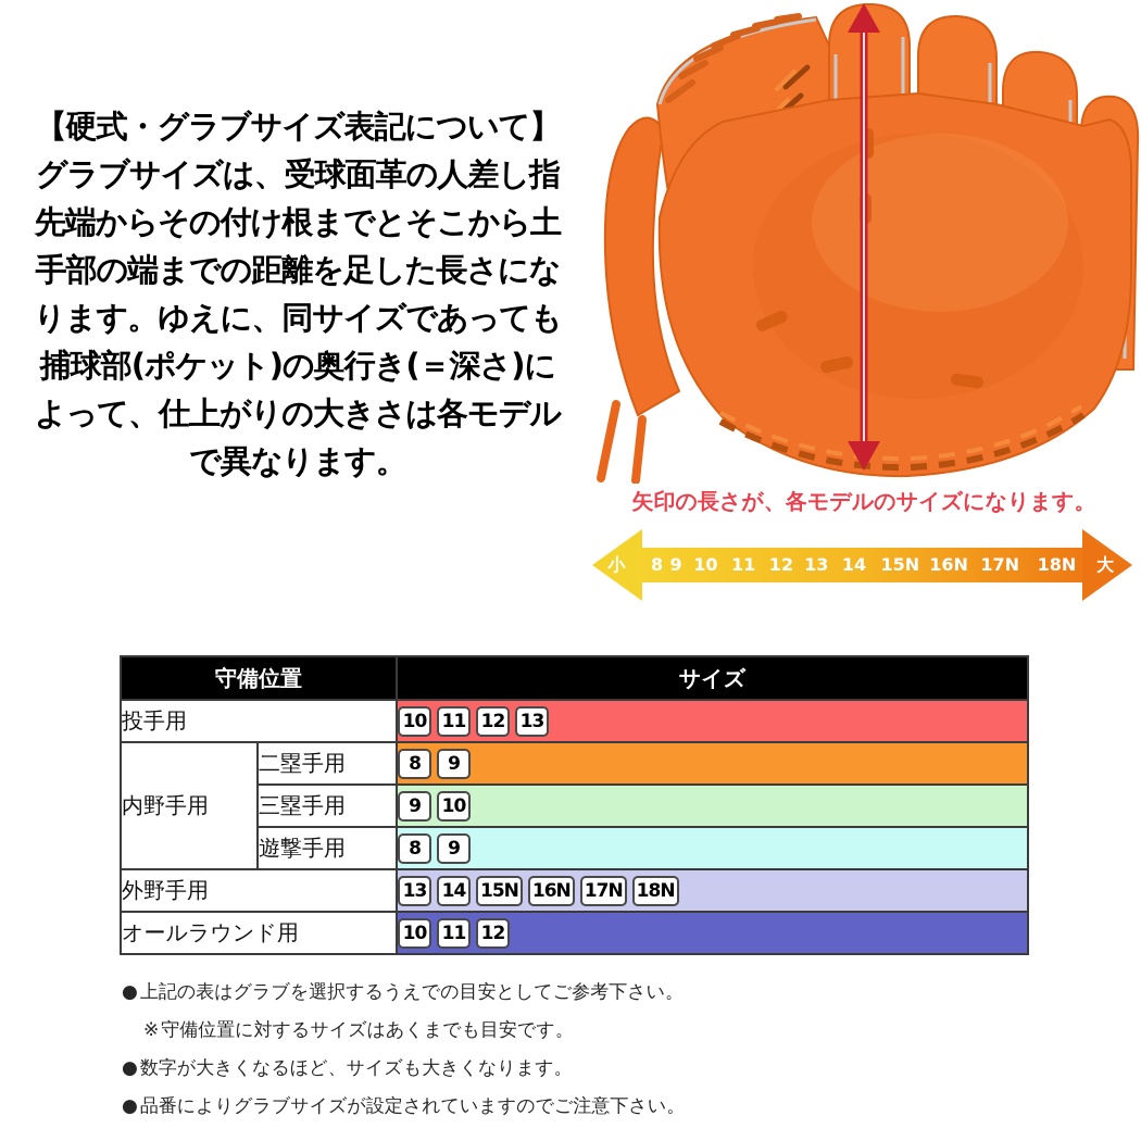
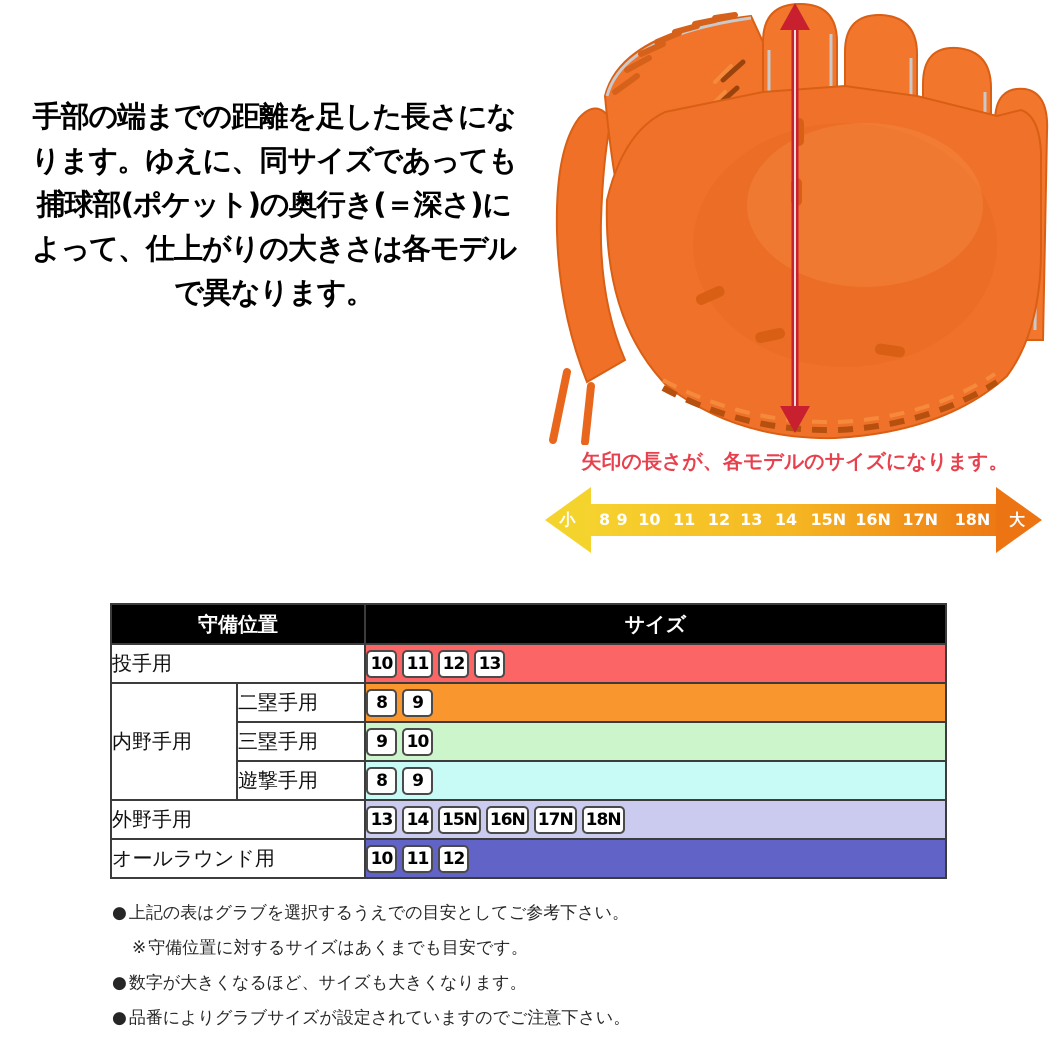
- 【硬式・グラブサイズ表記について】
- グラブサイズは、受球面革の人差し指
- 先端からその付け根までとそこから土
  手部の端までの距離を足した長さにな
  ります。ゆえに、同サイズであっても
  捕球部(ポケット)の奥行き(＝深さ)に
  よって、仕上がりの大きさは各モデル
  で異なります。
  矢印の長さが、各モデルのサイズになります。
  小
  8
  9
  10
  11
  12
  13
  14
  15N
  16N
  17N
  18N
  大
  守備位置	サイズ
  投手用	10 11 12 13
  内野手用	二塁手用	8 9
  三塁手用	9 10
  遊撃手用	8 9
  外野手用	13 14 15N 16N 17N 18N
  オールラウンド用	10 11 12
  ●
  上記の表はグラブを選択するうえでの目安としてご参考下さい。
  ※
  守備位置に対するサイズはあくまでも目安です。
  ●
  数字が大きくなるほど、サイズも大きくなります。
  ●
  品番によりグラブサイズが設定されていますのでご注意下さい。
